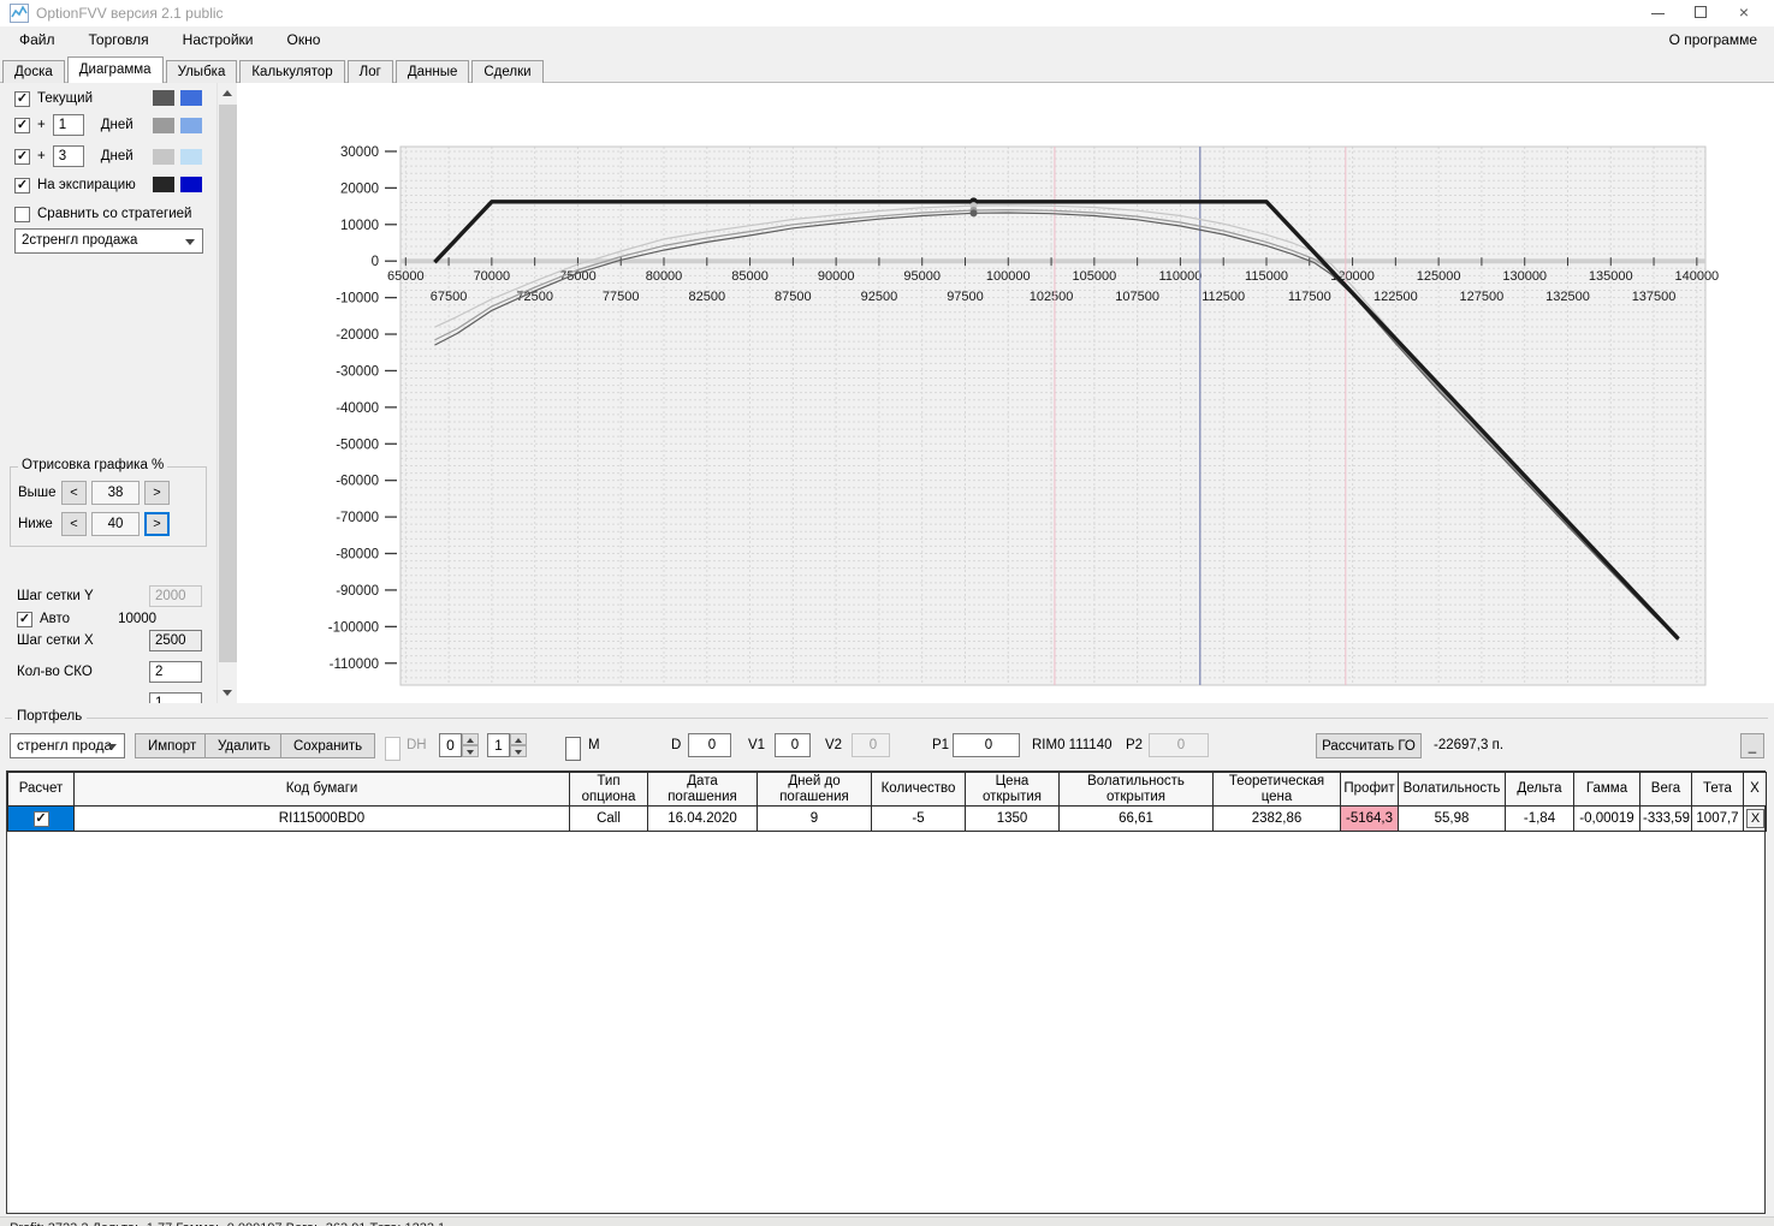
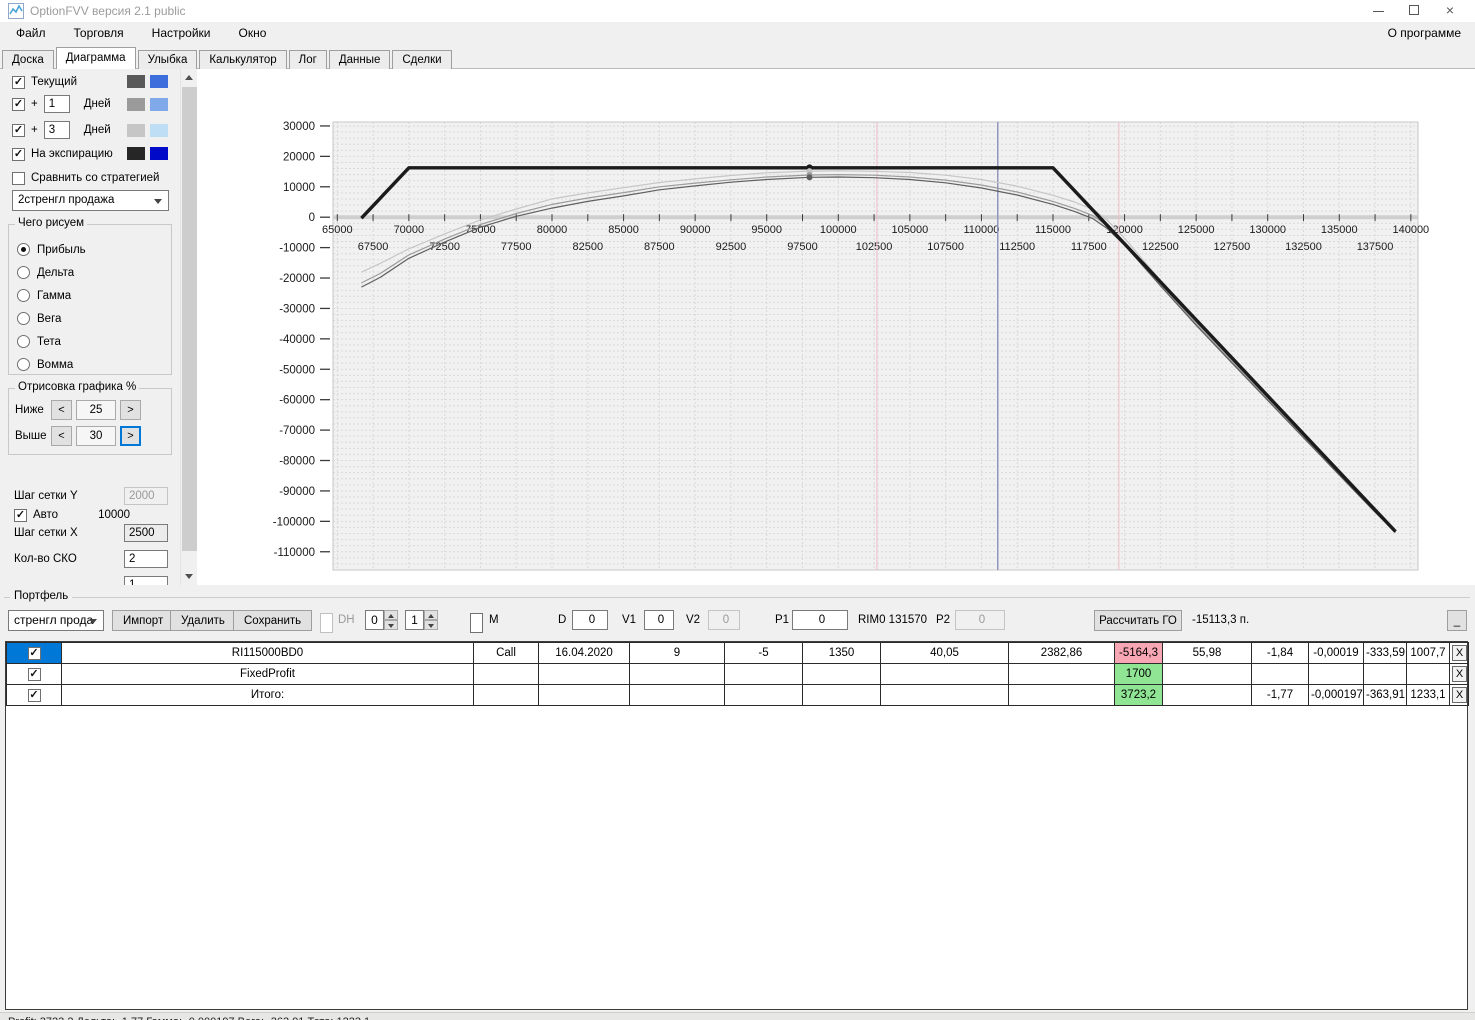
  OptionFVV версия 2.1 public
  ×
  Файл Торговля Настройки Окно
  О программе
  Доска Диаграмма Улыбка Калькулятор Лог Данные Сделки
  Текущий
  +
  1
  Дней
  +
  3
  Дней
  На экспирацию
  Сравнить со стратегией
  2стренгл продажа
+ Чего рисуем
+ Прибыль
+ Дельта
+ Гамма
+ Вега
+ Тета
+ Вомма
  Отрисовка графика %
- Выше
+ Ниже
  <
- 38
+ 25
  >
- Ниже
+ Выше
  <
- 40
+ 30
  >
  Шаг сетки Y
  2000
  Авто
  10000
  Шаг сетки X
  2500
  Кол-во СКО
  2
  30000
  20000
  10000
  0
  -10000
  -20000
  -30000
  -40000
  -50000
  -60000
  -70000
  -80000
  -90000
  -100000
  -110000
  65000
  70000
  7000
  80000
  85000
  90000
  95000
  100000
  105000
  110000
  115000
  20000
  125000
  130000
  135000
  140000
  67500
  2500
  77500
  82500
  87500
  92500
  97500
  10200
  107500
  112500
  117500
  122500
  127500
  132500
  137500
  Портфель
  стренгл прода
  Импорт
  Удалить
  Сохранить
  DH
  0
  1
  M
  D
  0
  V1
  0
  V2
  0
  P1
  0
- RIM0 111140
+ RIM0 131570
  P2
  0
  Рассчитать ГО
- -22697,3 п.
+ -15113,3 п.
  _
- Расчет	Код бумаги	Тип опциона	Дата погашения	Дней до погашения	Количество	Цена открытия	Волатильность открытия	Теоретическая цена	Профит	Волатильность	Дельта	Гамма	Вега	Тета	X
- 	RI115000BD0	Call	16.04.2020	9	-5	1350	66,61	2382,86	-5164,3	55,98	-1,84	-0,00019	-333,59	1007,7	X
+ 	RI115000BD0	Call	16.04.2020	9	-5	1350	40,05	2382,86	-5164,3	55,98	-1,84	-0,00019	-333,59	1007,7	X
+ 	FixedProfit								1700						X
+ 	Итого:								3723,2		-1,77	-0,000197	-363,91	1233,1	X
